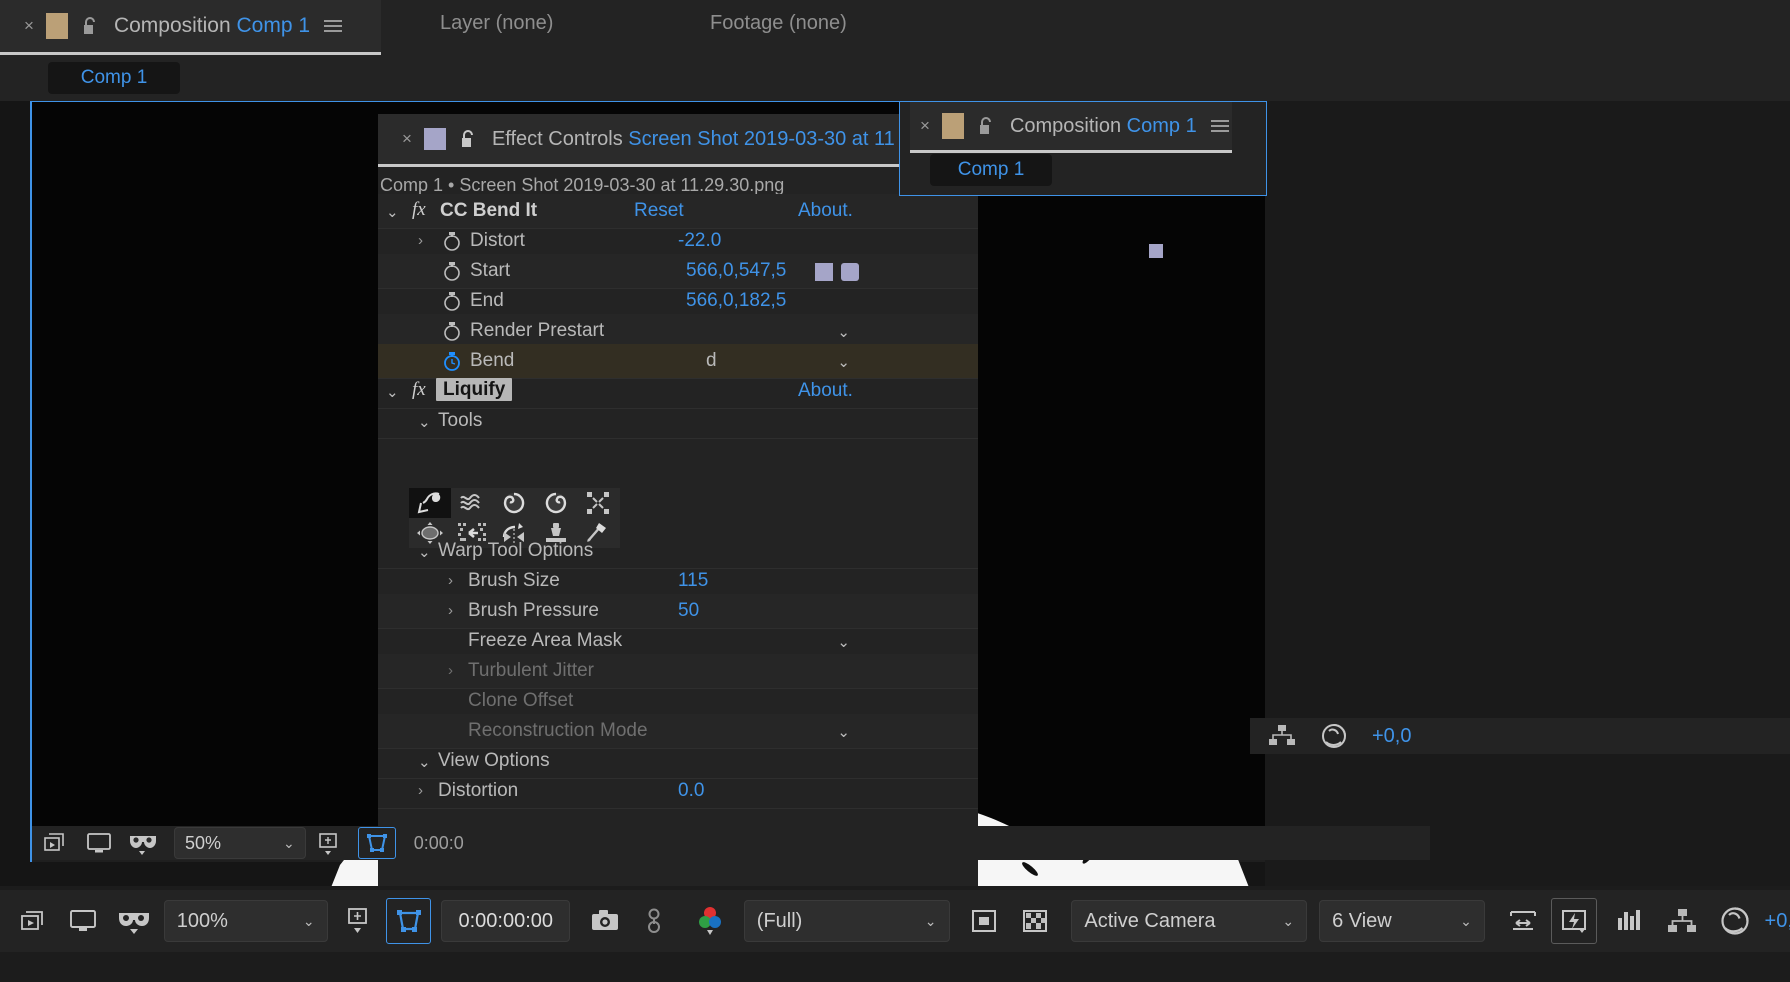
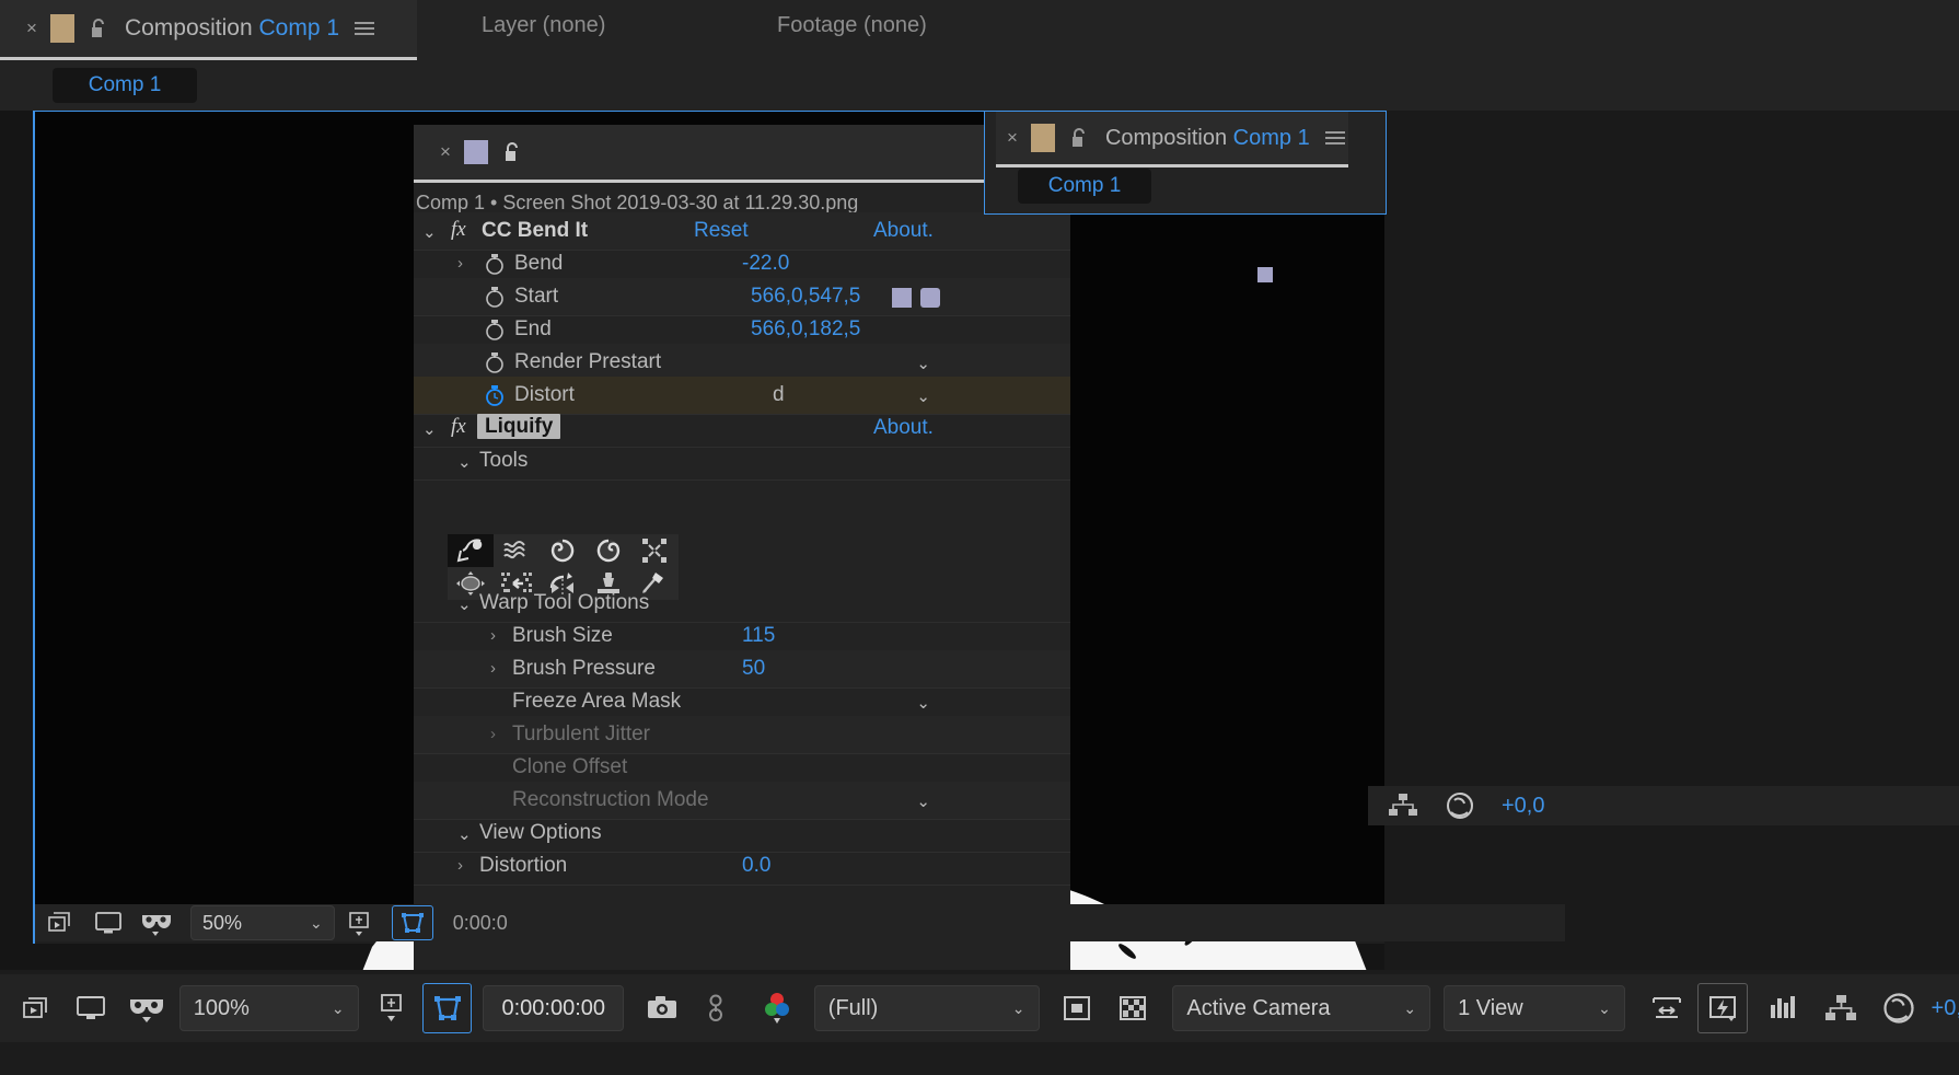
  ×
  Composition Comp 1
  Layer (none)
  Footage (none)
  Comp 1
  ×
- Effect Controls Screen Shot 2019-03-30 at 11
  Comp 1 • Screen Shot 2019-03-30 at 11.29.30.png
  ⌄
  fx
  CC Bend It
  Reset
  About.
  ›
- Distort
+ Bend
  -22.0
  Start
  566,0,547,5
  End
  566,0,182,5
  Render Prestart
  ⌄
- Bend
+ Distort
  d
  ⌄
  ⌄
  fx
  Liquify
  About.
  ⌄
  Tools
  ⌄
  Warp Tool Options
  ›
  Brush Size
  115
  ›
  Brush Pressure
  50
  Freeze Area Mask
  ⌄
  ›
  Turbulent Jitter
  Clone Offset
  Reconstruction Mode
  ⌄
  ⌄
  View Options
  ›
  Distortion
  0.0
  ×
  Composition Comp 1
  Comp 1
  50%
  ⌄
  0:00:0
  +0,0
  100%
  ⌄
  0:00:00:00
  (Full)
  ⌄
  Active Camera
  ⌄
- 6 View
+ 1 View
  ⌄
